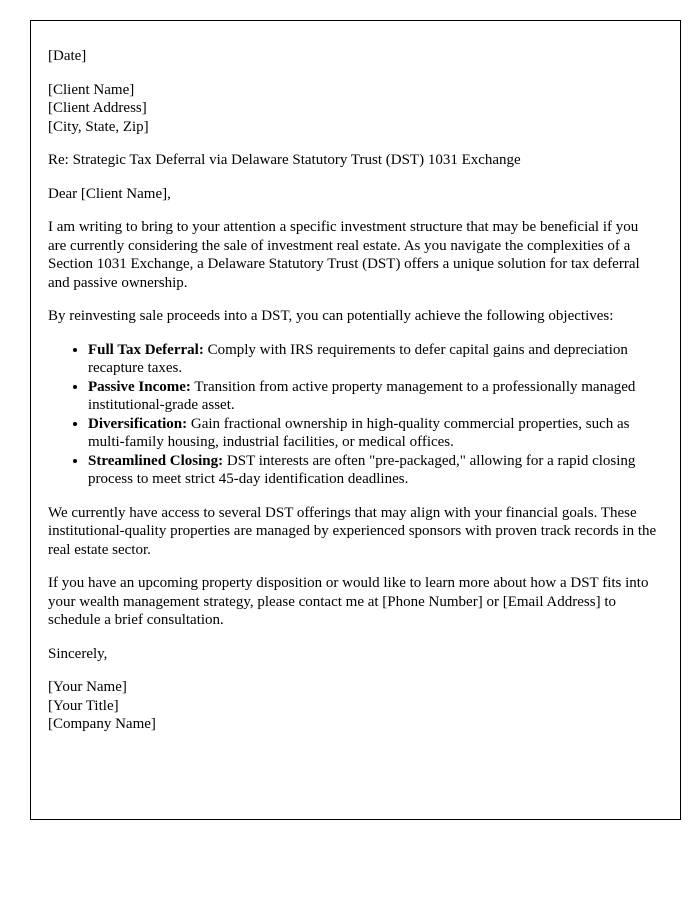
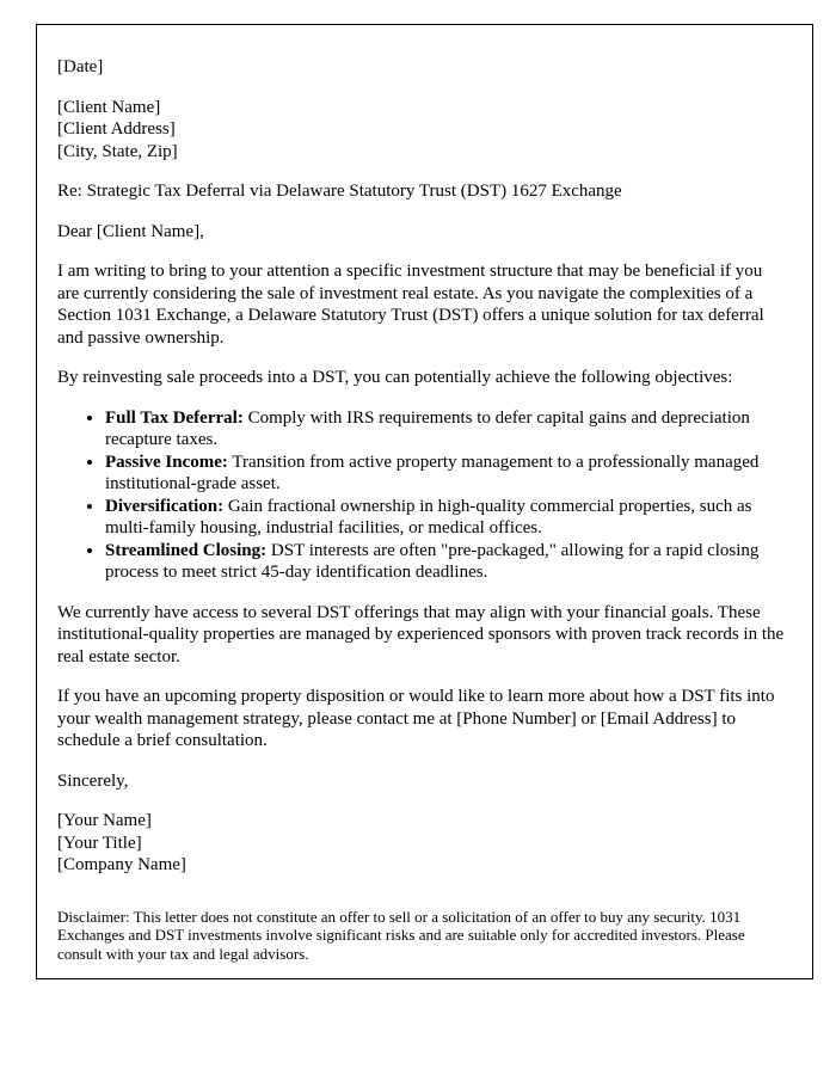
  [Date]
  [Client Name]
  [Client Address]
  [City, State, Zip]
- Re: Strategic Tax Deferral via Delaware Statutory Trust (DST) 1031 Exchange
+ Re: Strategic Tax Deferral via Delaware Statutory Trust (DST) 1627 Exchange
  Dear [Client Name],
  I am writing to bring to your attention a specific investment structure that may be beneficial if you are currently considering the sale of investment real estate. As you navigate the complexities of a Section 1031 Exchange, a Delaware Statutory Trust (DST) offers a unique solution for tax deferral and passive ownership.
  By reinvesting sale proceeds into a DST, you can potentially achieve the following objectives:
  Full Tax Deferral: Comply with IRS requirements to defer capital gains and depreciation recapture taxes.
  Passive Income: Transition from active property management to a professionally managed institutional-grade asset.
  Diversification: Gain fractional ownership in high-quality commercial properties, such as multi-family housing, industrial facilities, or medical offices.
  Streamlined Closing: DST interests are often "pre-packaged," allowing for a rapid closing process to meet strict 45-day identification deadlines.
  We currently have access to several DST offerings that may align with your financial goals. These institutional-quality properties are managed by experienced sponsors with proven track records in the real estate sector.
  If you have an upcoming property disposition or would like to learn more about how a DST fits into your wealth management strategy, please contact me at [Phone Number] or [Email Address] to schedule a brief consultation.
  Sincerely,
  [Your Name]
  [Your Title]
  [Company Name]
+ Disclaimer: This letter does not constitute an offer to sell or a solicitation of an offer to buy any security. 1031 Exchanges and DST investments involve significant risks and are suitable only for accredited investors. Please consult with your tax and legal advisors.
